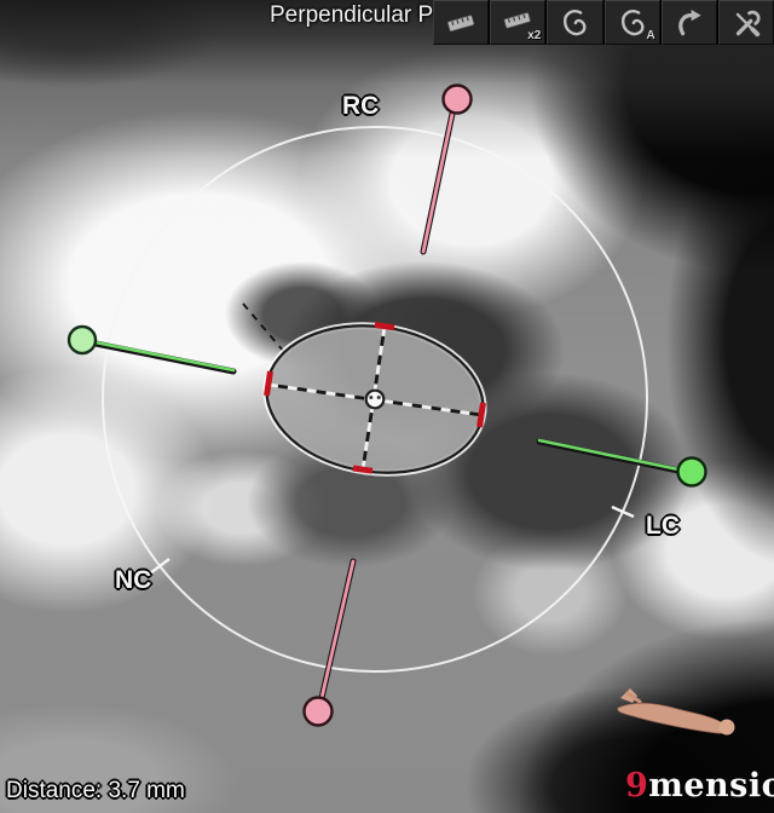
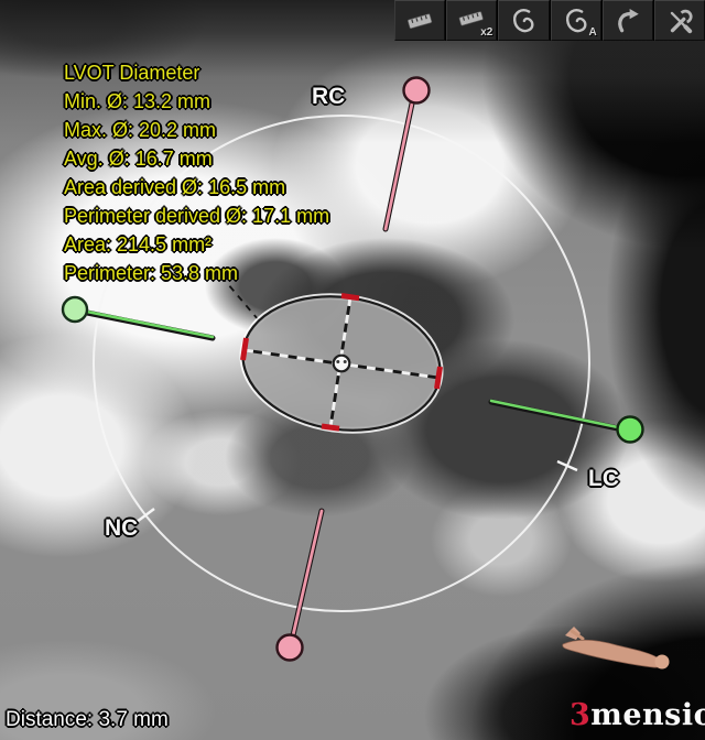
- Perpendicular P
  x2
  A
+ LVOT Diameter
+ Min. Ø: 13.2 mm
+ Max. Ø: 20.2 mm
+ Avg. Ø: 16.7 mm
+ Area derived Ø: 16.5 mm
+ Perimeter derived Ø: 17.1 mm
+ Area: 214.5 mm²
+ Perimeter: 53.8 mm
  RC
  NC
  LC
  Distance: 3.7 mm
- 9mensio
+ 3mensio
